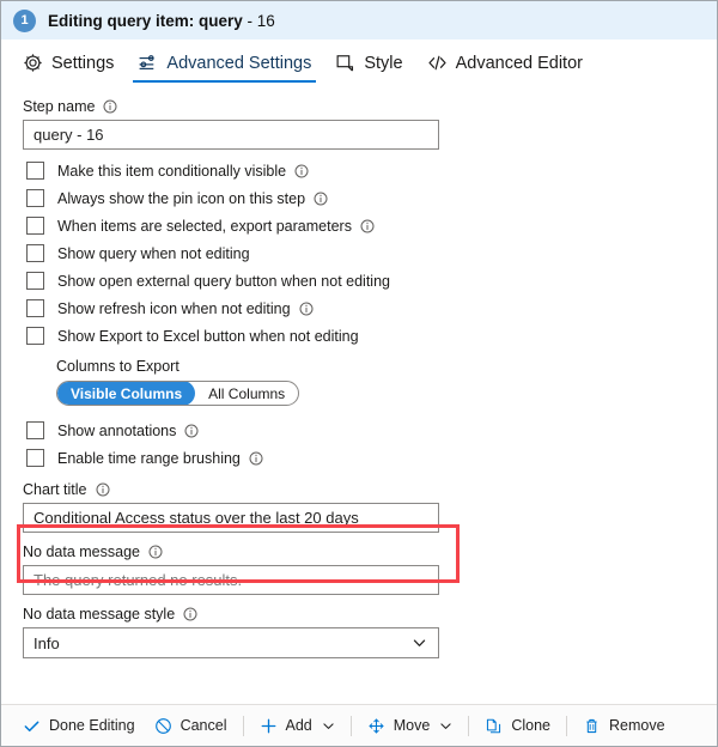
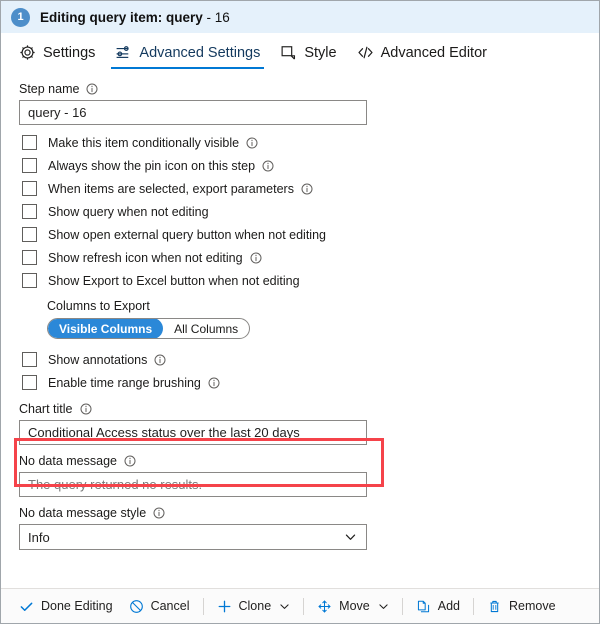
  1
  Editing query item: query - 16
  Settings
  Advanced Settings
  Style
  Advanced Editor
  Step name
  query - 16
  Make this item conditionally visible
  Always show the pin icon on this step
  When items are selected, export parameters
  Show query when not editing
  Show open external query button when not editing
  Show refresh icon when not editing
  Show Export to Excel button when not editing
  Columns to Export
  Visible Columns
  All Columns
  Show annotations
  Enable time range brushing
  Chart title
  Conditional Access status over the last 20 days
  No data message
  The query returned no results.
  No data message style
  Info
  Done Editing
  Cancel
- Add
+ Clone
  Move
- Clone
+ Add
  Remove
